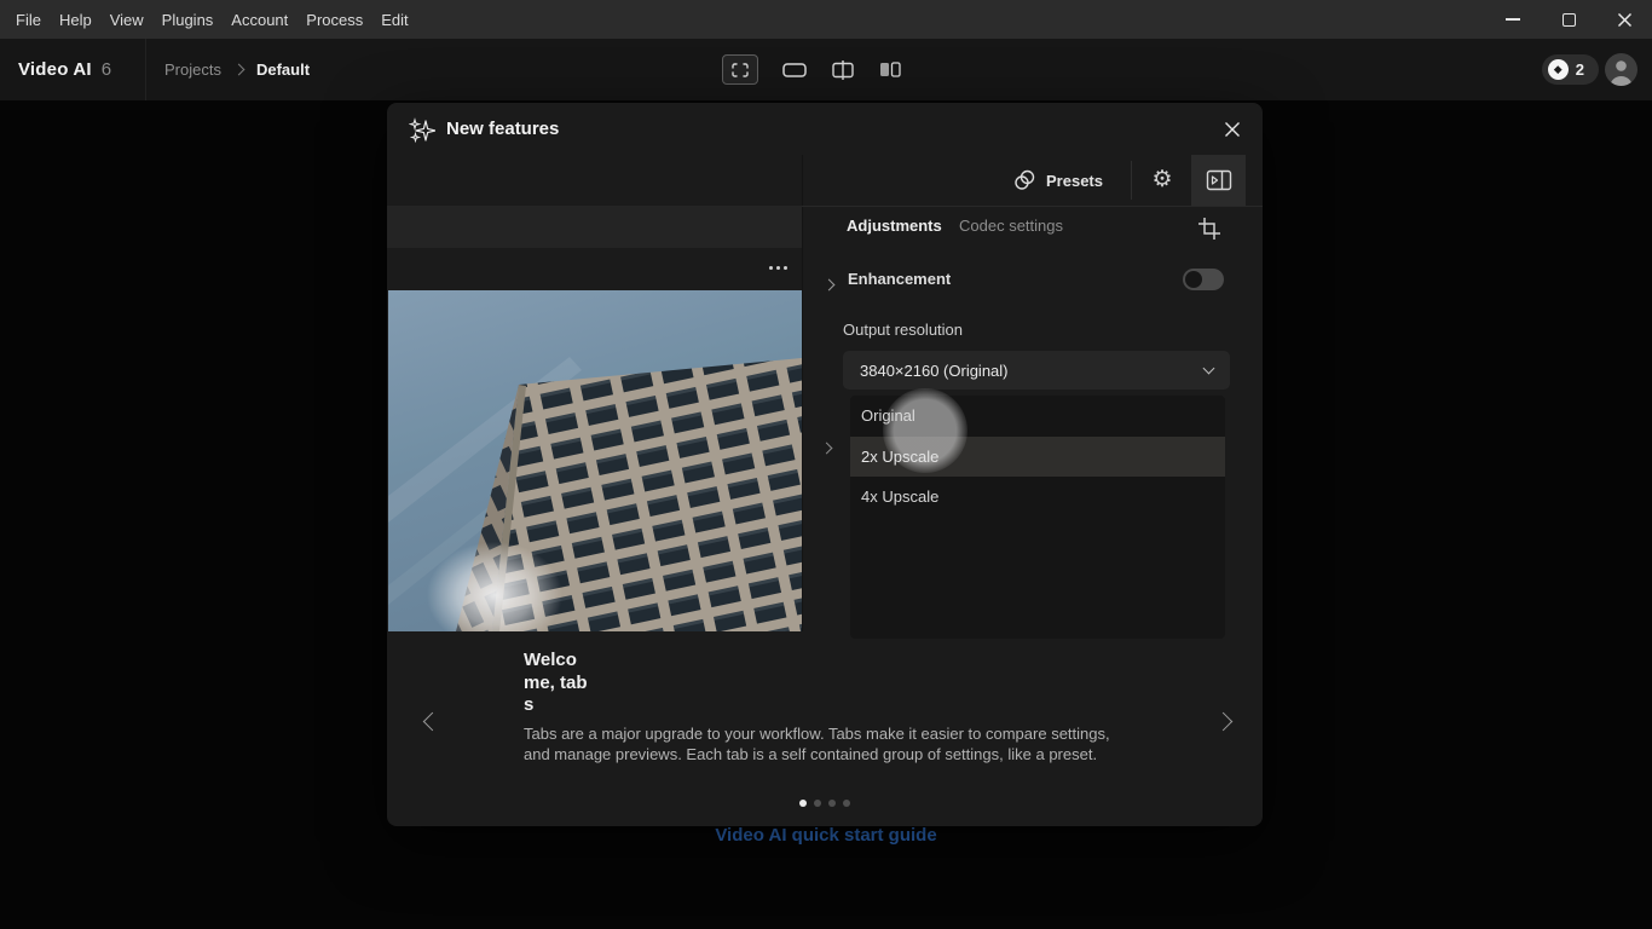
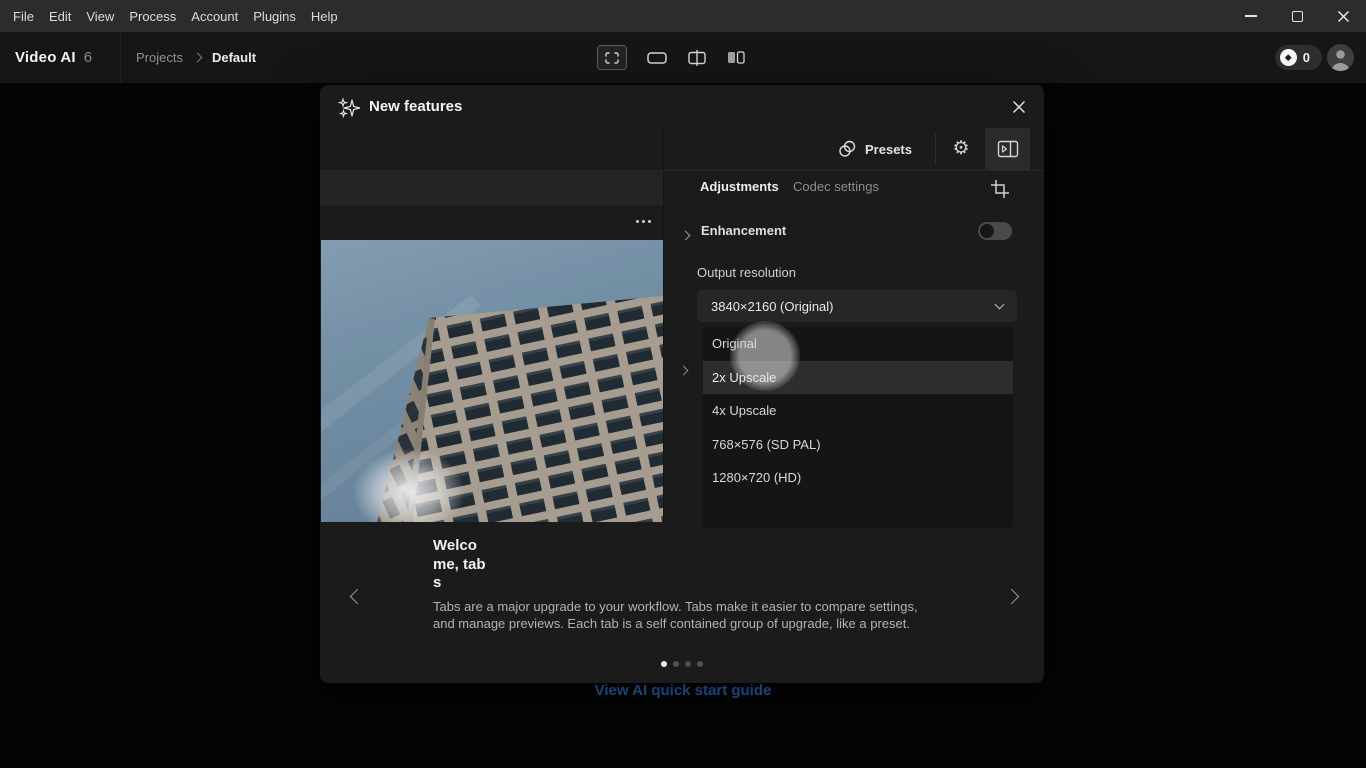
  File
- Help
+ Edit
  View
- Plugins
+ Process
  Account
- Process
+ Plugins
- Edit
+ Help
  Video AI
  6
  Projects
  Default
  ◆
- 2
+ 0
- Video AI quick start guide
+ View AI quick start guide
  New features
  Presets
  ⚙
  Adjustments
  Codec settings
  Enhancement
  Output resolution
  3840×2160 (Original)
  4x Upscale
+ 768×576 (SD PAL)
+ 1280×720 (HD)
  Welcome, tabs
- Tabs are a major upgrade to your workflow. Tabs make it easier to compare settings, and manage previews. Each tab is a self contained group of settings, like a preset.
+ Tabs are a major upgrade to your workflow. Tabs make it easier to compare settings, and manage previews. Each tab is a self contained group of upgrade, like a preset.
